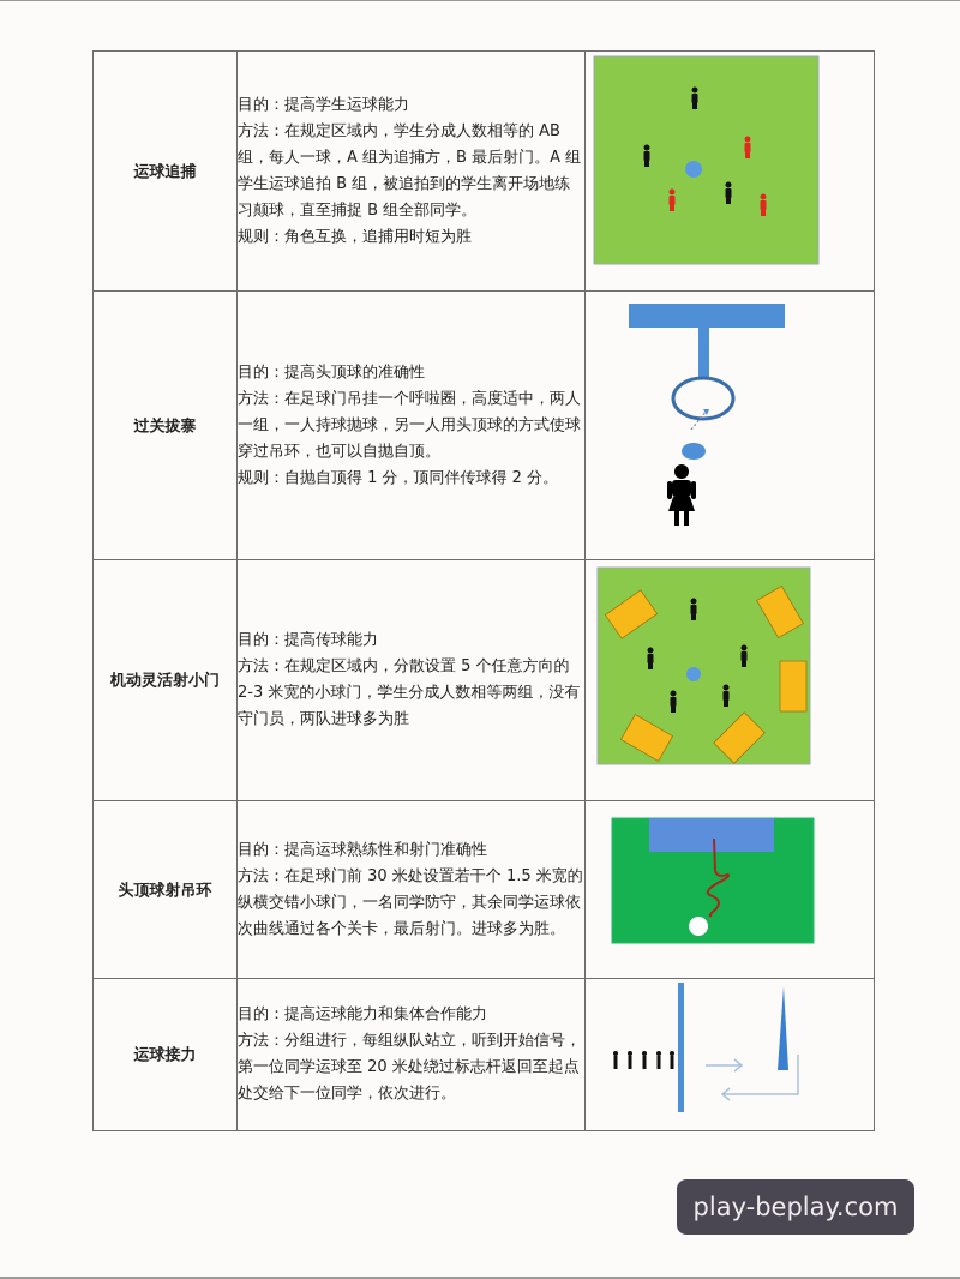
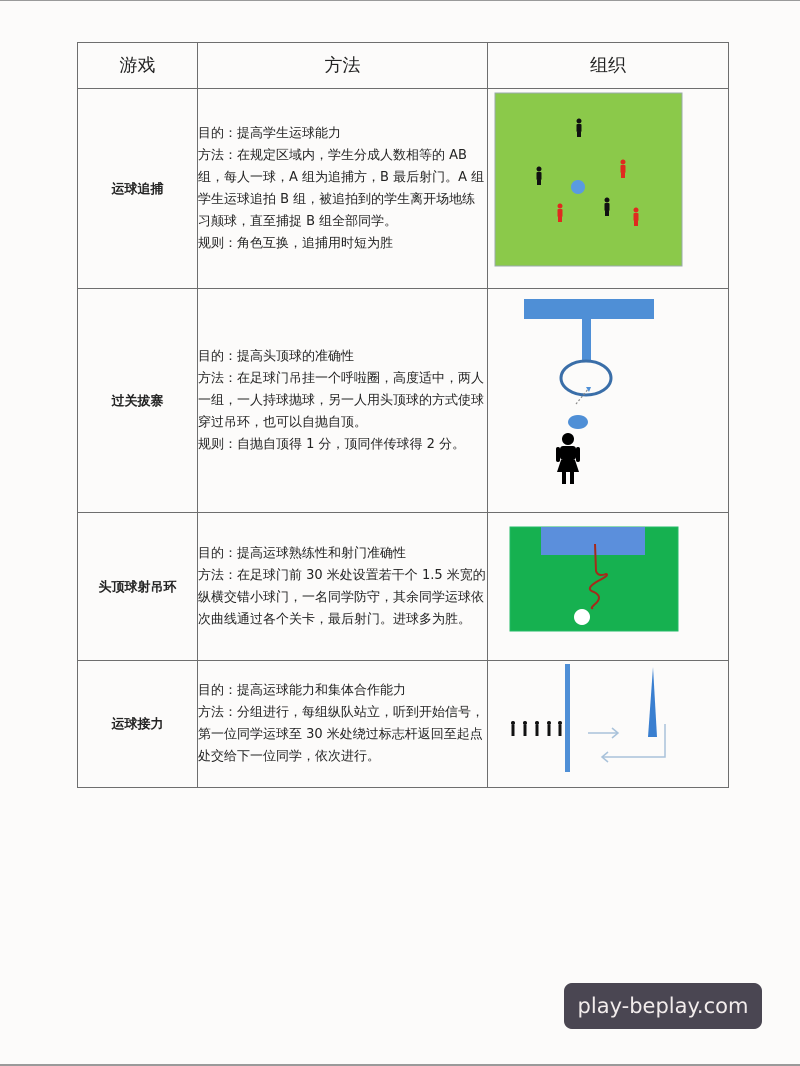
+ 游戏	方法	组织
  运球追捕	目的：提高学生运球能力 方法：在规定区域内，学生分成人数相等的 AB 组，每人一球，A 组为追捕方，B 最后射门。A 组学生运球追拍 B 组，被追拍到的学生离开场地练习颠球，直至捕捉 B 组全部同学。 规则：角色互换，追捕用时短为胜
  过关拔寨	目的：提高头顶球的准确性 方法：在足球门吊挂一个呼啦圈，高度适中，两人一组，一人持球抛球，另一人用头顶球的方式使球穿过吊环，也可以自抛自顶。 规则：自抛自顶得 1 分，顶同伴传球得 2 分。
- 机动灵活射小门	目的：提高传球能力 方法：在规定区域内，分散设置 5 个任意方向的 2-3 米宽的小球门，学生分成人数相等两组，没有守门员，两队进球多为胜
  头顶球射吊环	目的：提高运球熟练性和射门准确性 方法：在足球门前 30 米处设置若干个 1.5 米宽的纵横交错小球门，一名同学防守，其余同学运球依次曲线通过各个关卡，最后射门。进球多为胜。
- 运球接力	目的：提高运球能力和集体合作能力 方法：分组进行，每组纵队站立，听到开始信号，第一位同学运球至 20 米处绕过标志杆返回至起点处交给下一位同学，依次进行。
+ 运球接力	目的：提高运球能力和集体合作能力 方法：分组进行，每组纵队站立，听到开始信号，第一位同学运球至 30 米处绕过标志杆返回至起点处交给下一位同学，依次进行。
  play-beplay.com
